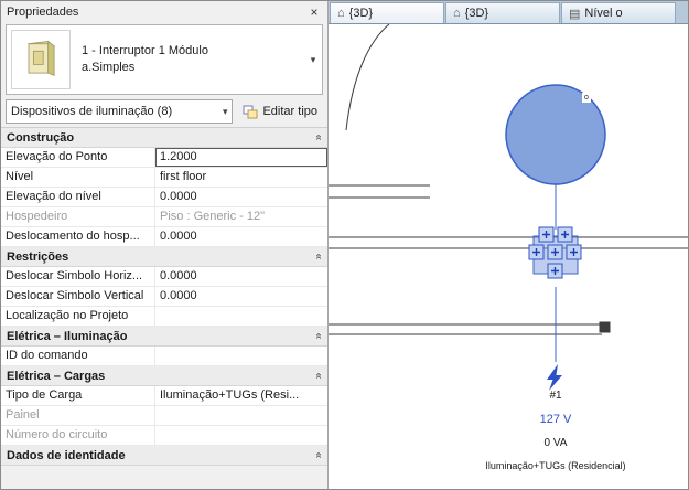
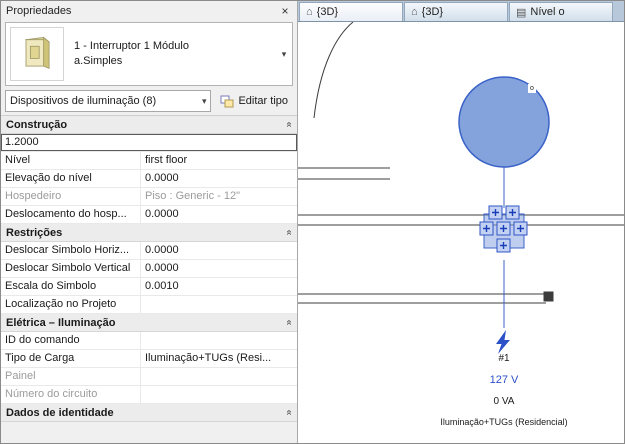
  Propriedades
  ×
  1 - Interruptor 1 Módulo
  a.Simples
  ▾
  Dispositivos de iluminação (8)
  ▾
  Editar tipo
  Construção
- Elevação do Ponto
  1.2000
  Nível
  first floor
  Elevação do nível
  0.0000
  Hospedeiro
  Piso : Generic - 12"
  Deslocamento do hosp...
  0.0000
  Restrições
  Deslocar Simbolo Horiz...
  0.0000
  Deslocar Simbolo Vertical
  0.0000
+ Escala do Simbolo
+ 0.0010
  Localização no Projeto
  Elétrica – Iluminação
  ID do comando
- Elétrica – Cargas
  Tipo de Carga
  Iluminação+TUGs (Resi...
  Painel
  Número do circuito
  Dados de identidade
  ⌂
  {3D}
  ⌂
  {3D}
  ▤
  Nível o
  #1
  127 V
  0 VA
  Iluminação+TUGs (Residencial)
